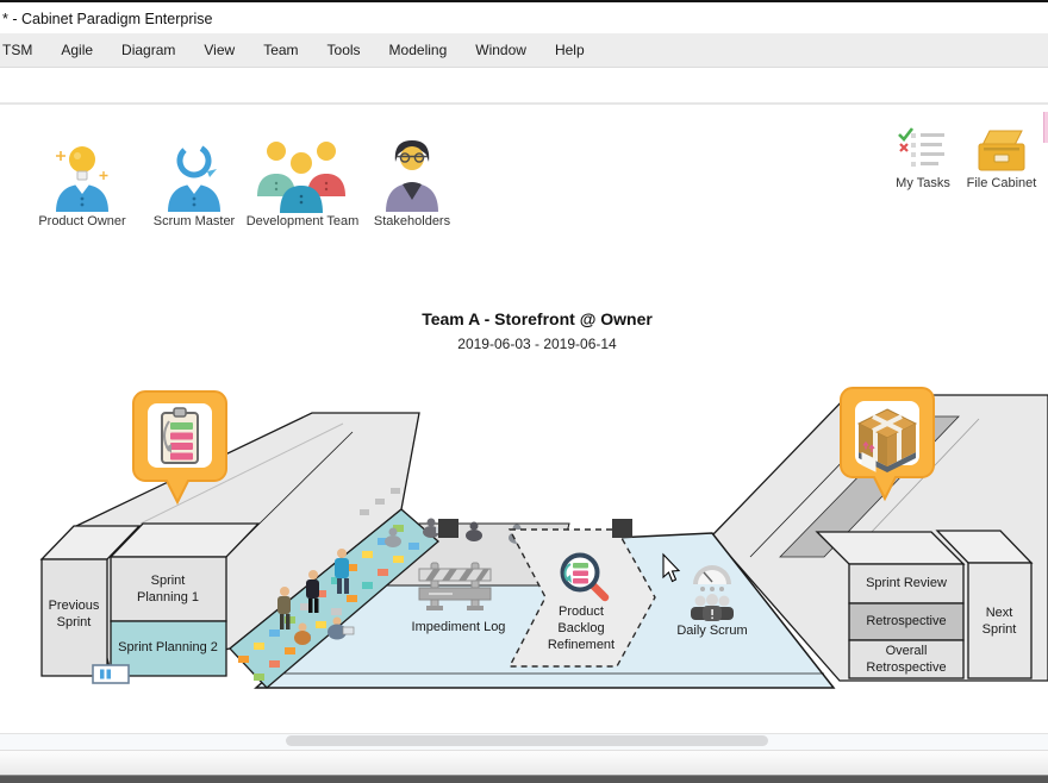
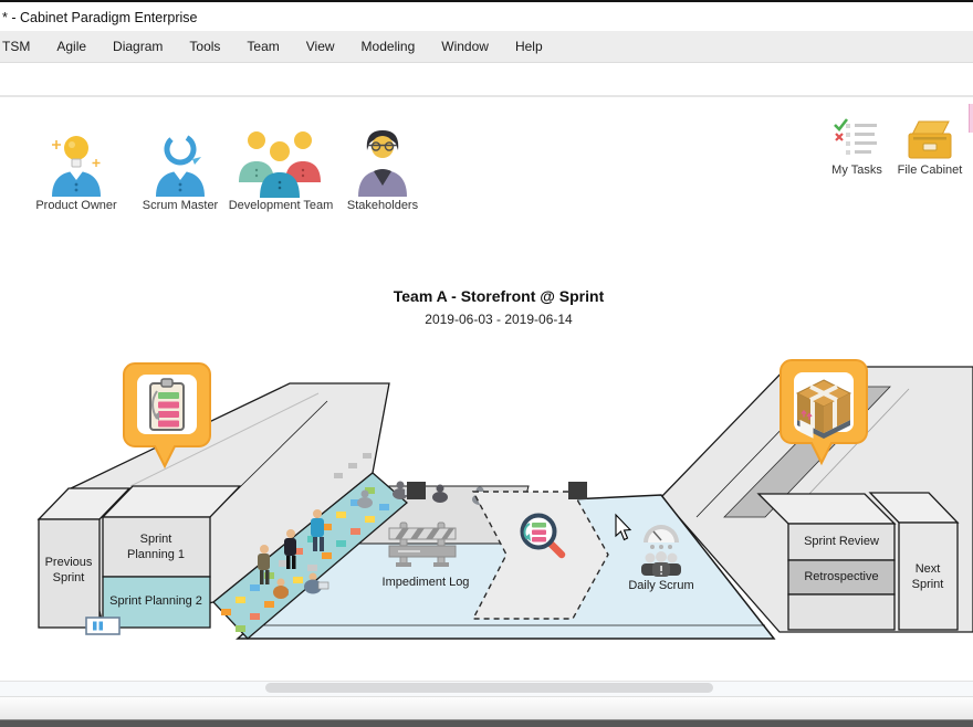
  * - Cabinet Paradigm Enterprise
  TSM
  Agile
  Diagram
- View
+ Tools
  Team
- Tools
+ View
  Modeling
  Window
  Help
  Product Owner
  Scrum Master
  Development Team
  Stakeholders
  My Tasks
  File Cabinet
- Team A - Storefront @ Owner
+ Team A - Storefront @ Sprint
  2019-06-03 - 2019-06-14
  Previous Sprint
  Sprint Planning 1
  Sprint Planning 2
  Impediment Log
- Product Backlog Refinement
  Daily Scrum
  Sprint Review
  Retrospective
- Overall Retrospective
  Next Sprint
